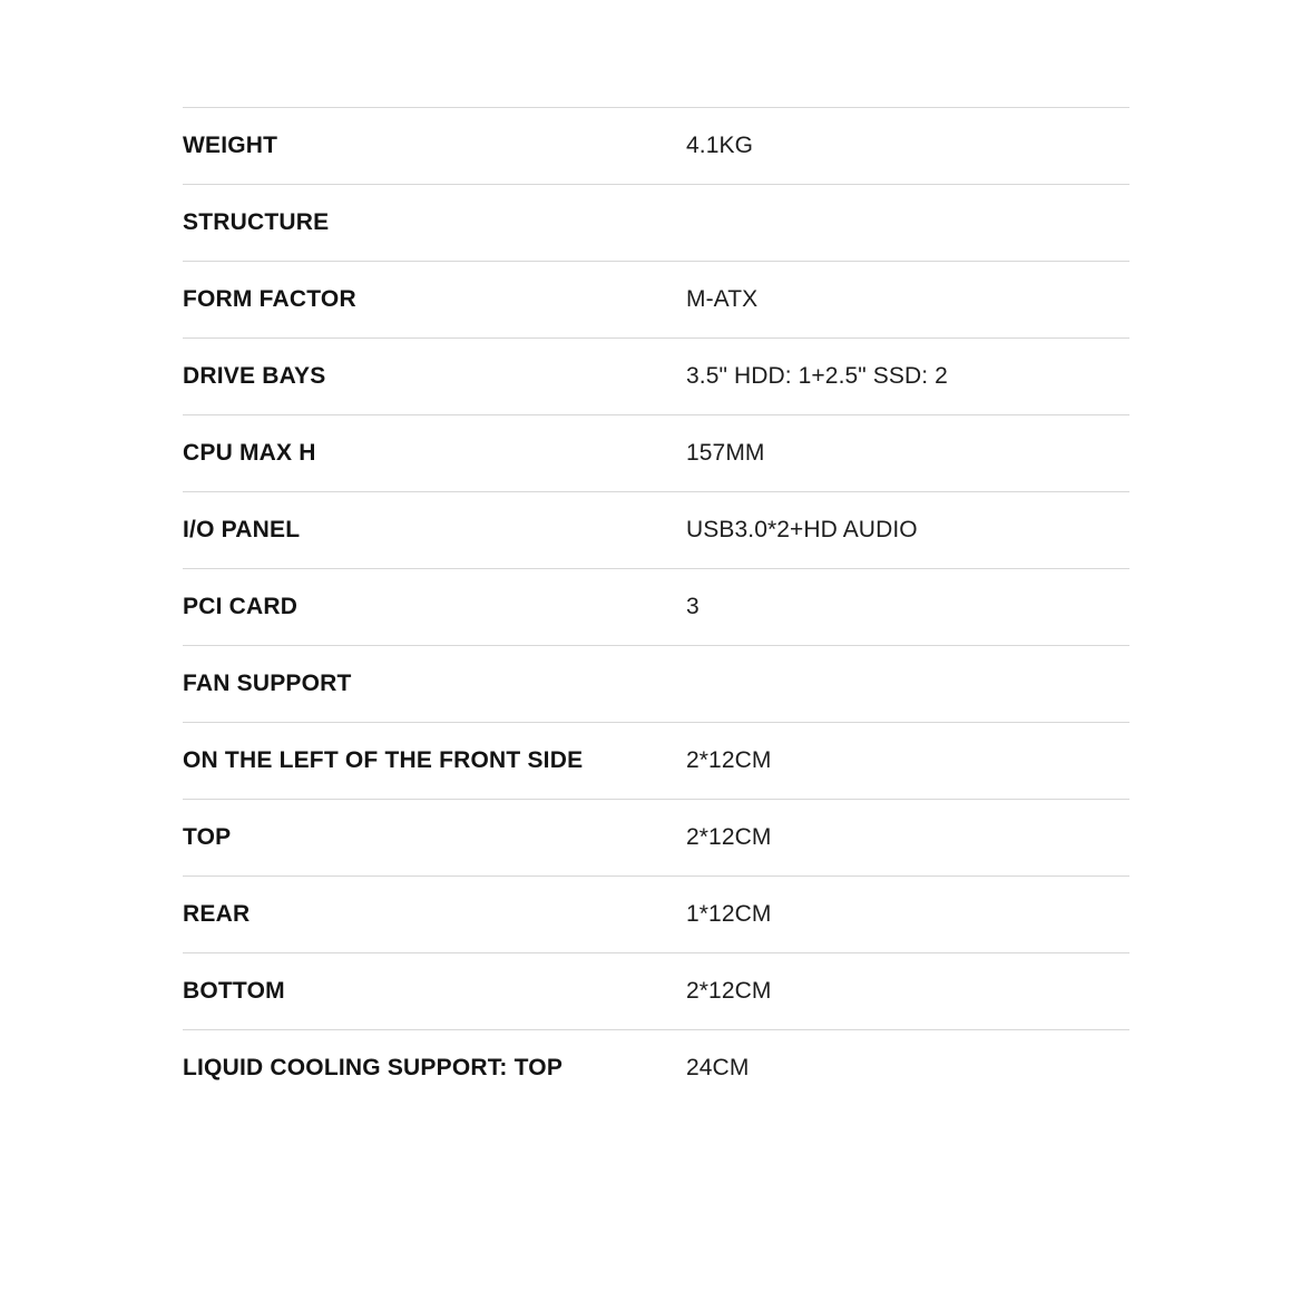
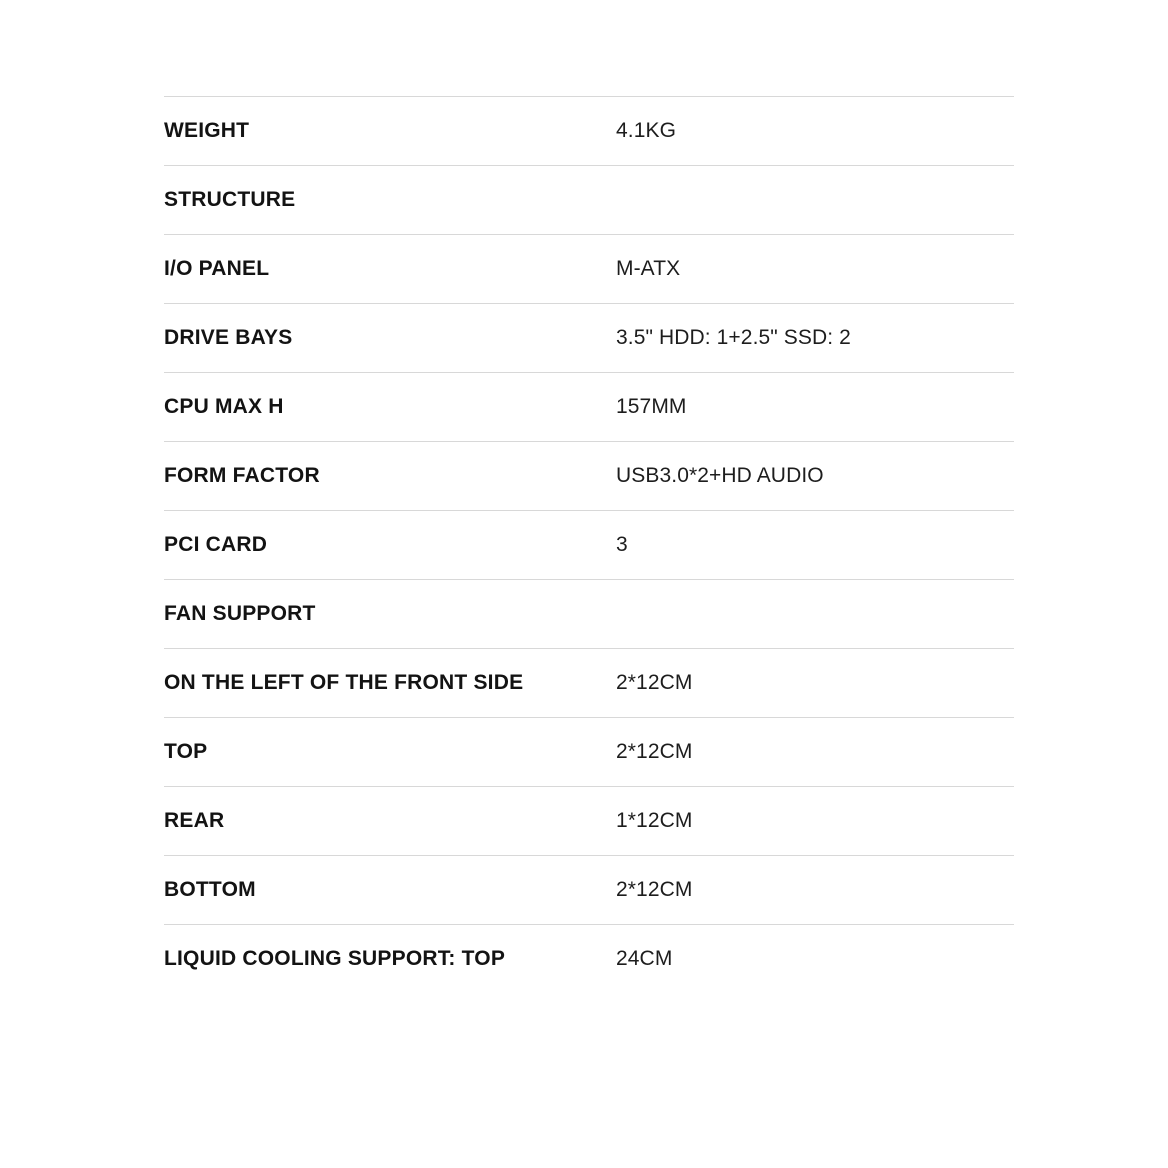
  WEIGHT
  4.1KG
  STRUCTURE
- FORM FACTOR
+ I/O PANEL
  M-ATX
  DRIVE BAYS
  3.5" HDD: 1+2.5" SSD: 2
  CPU MAX H
  157MM
- I/O PANEL
+ FORM FACTOR
  USB3.0*2+HD AUDIO
  PCI CARD
  3
  FAN SUPPORT
  ON THE LEFT OF THE FRONT SIDE
  2*12CM
  TOP
  2*12CM
  REAR
  1*12CM
  BOTTOM
  2*12CM
  LIQUID COOLING SUPPORT: TOP
  24CM
